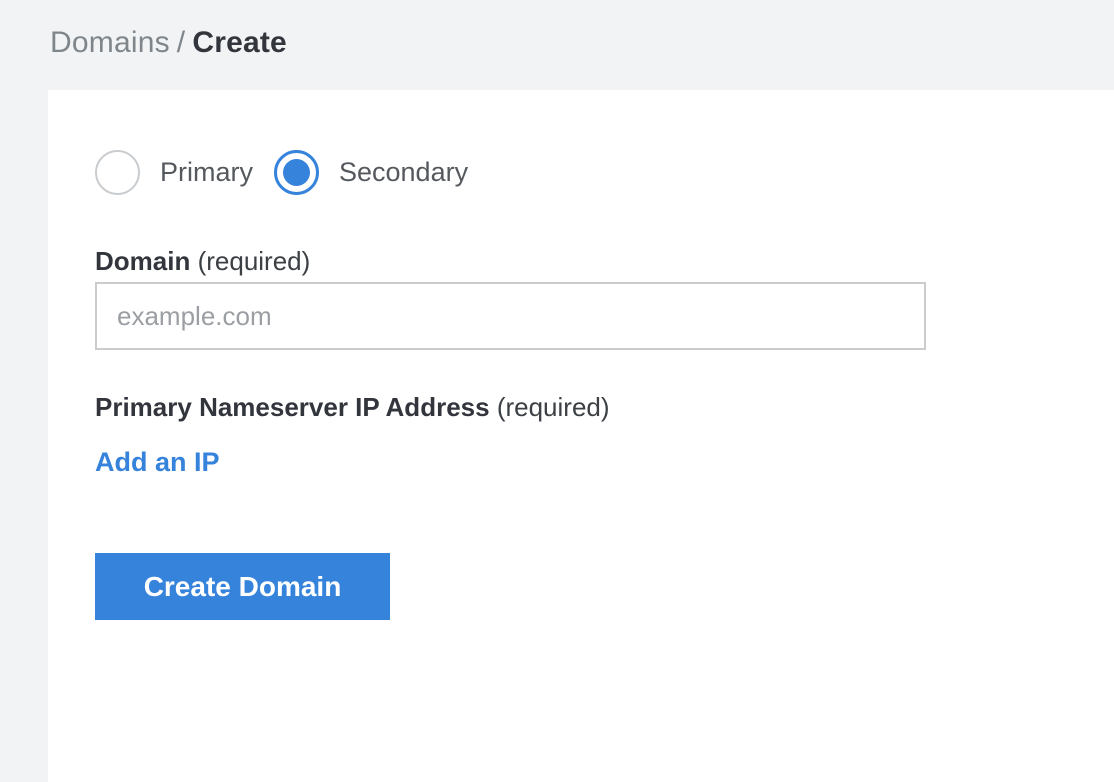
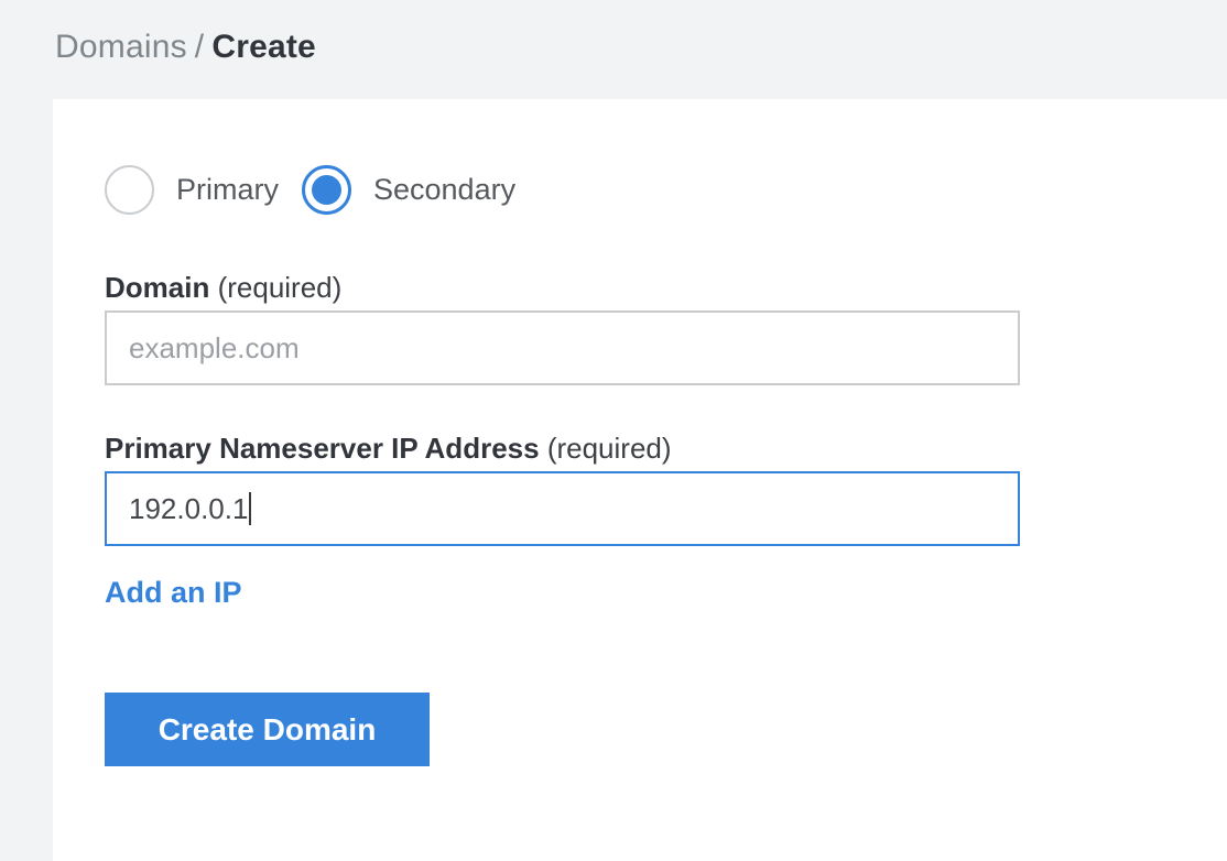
  Domains / Create
  Primary
  Secondary
  Domain (required)
  example.com
  Primary Nameserver IP Address (required)
+ 192.0.0.1
  Add an IP
  Create Domain
